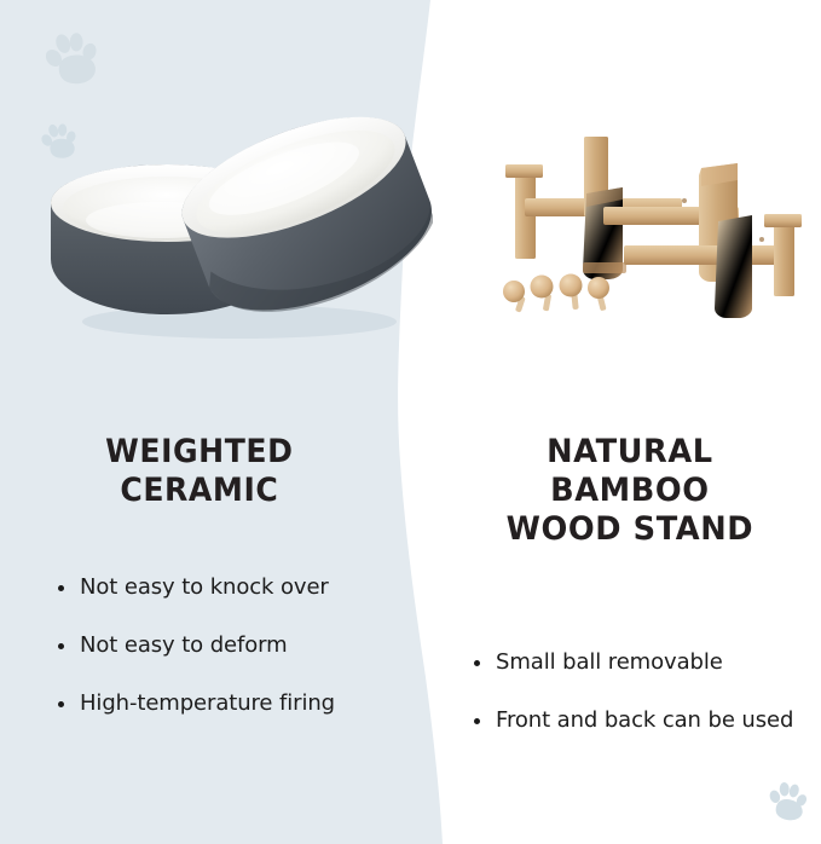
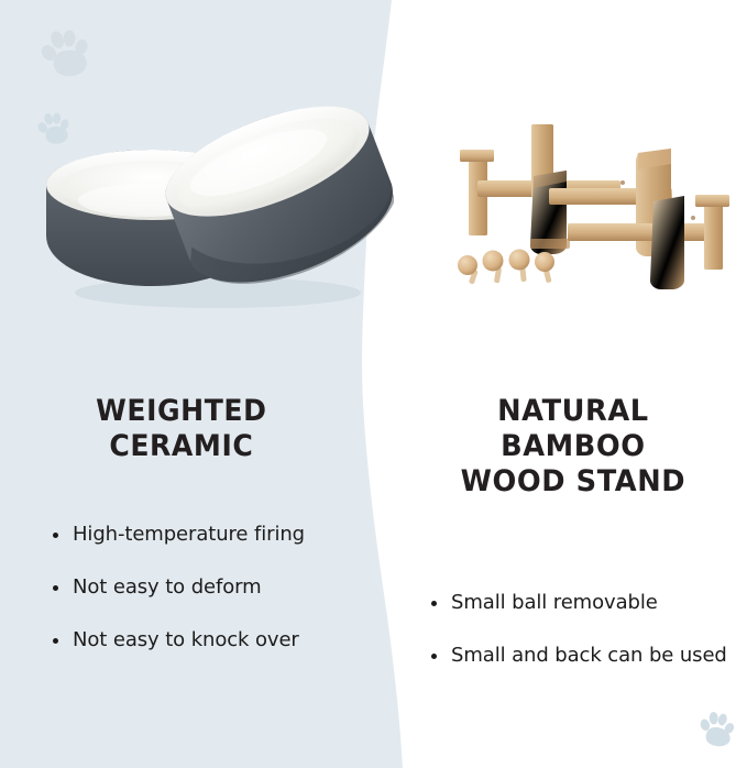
  WEIGHTED CERAMIC
- Not easy to knock over
+ High-temperature firing
  Not easy to deform
- High-temperature firing
+ Not easy to knock over
  NATURAL BAMBOO
  WOOD STAND
  Small ball removable
- Front and back can be used
+ Small and back can be used
